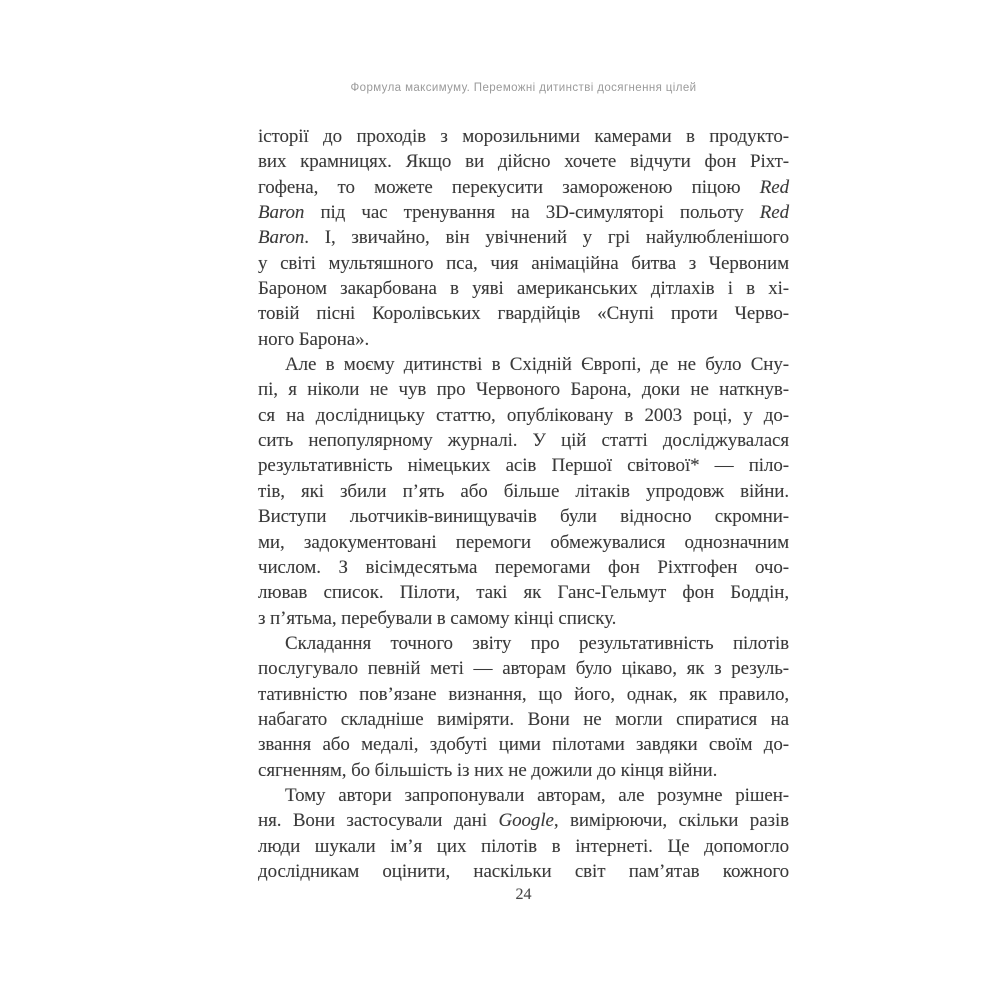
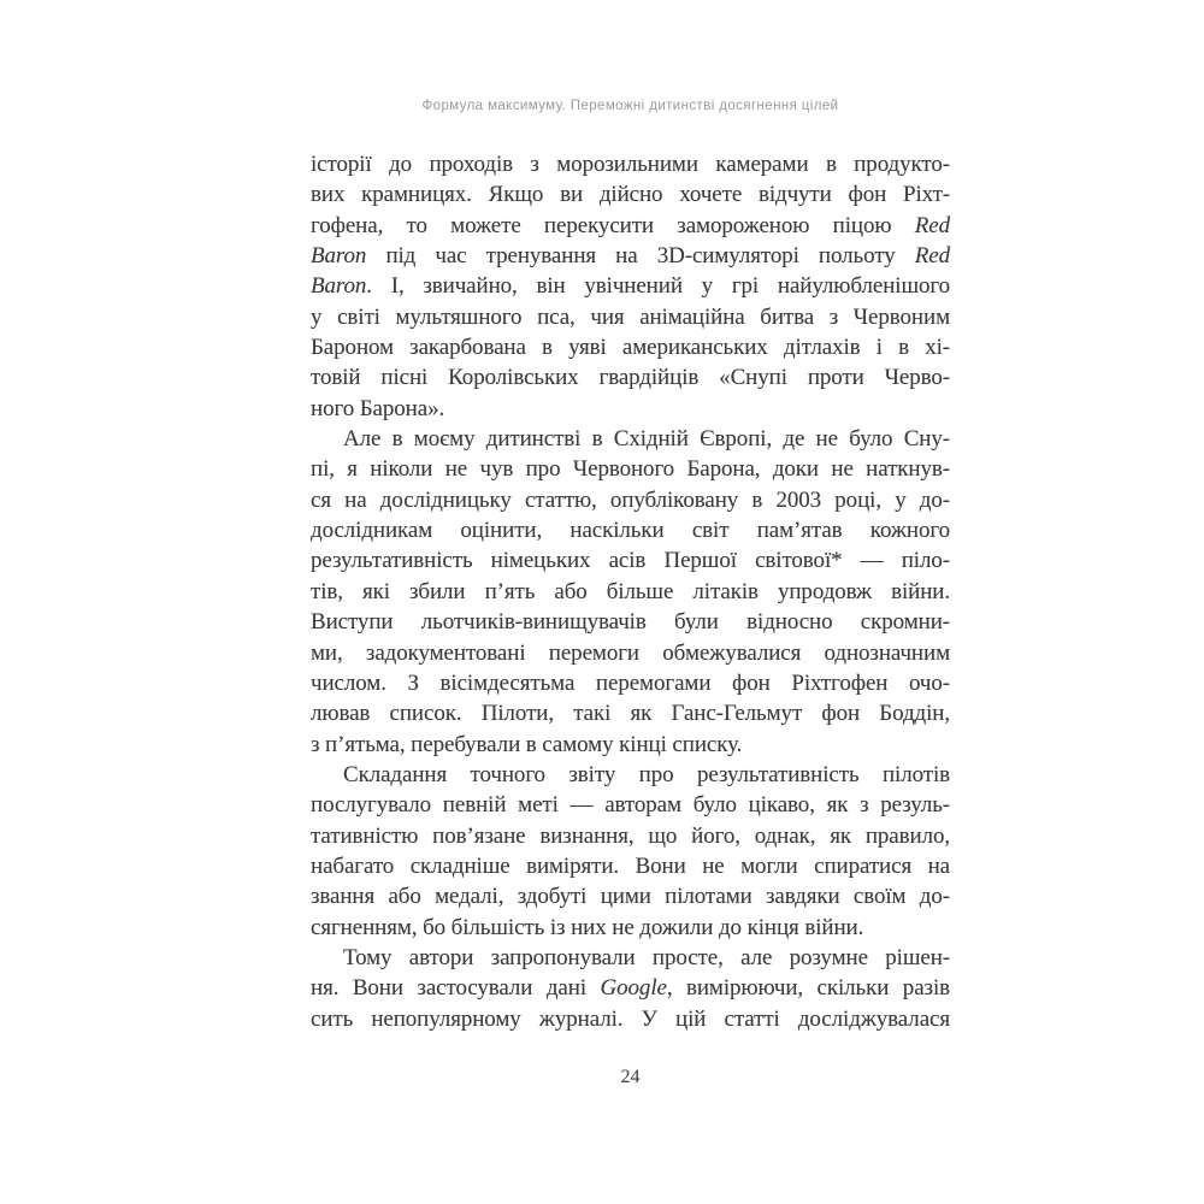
  Формула максимуму. Переможні дитинстві досягнення цілей
  історії до проходів з морозильними камерами в продукто-
  вих крамницях. Якщо ви дійсно хочете відчути фон Ріхт-
  гофена, то можете перекусити замороженою піцою Red
  Baron під час тренування на 3D-симуляторі польоту Red
  Baron. І, звичайно, він увічнений у грі найулюбленішого
  у світі мультяшного пса, чия анімаційна битва з Червоним
  Бароном закарбована в уяві американських дітлахів і в хі-
  товій пісні Королівських гвардійців «Снупі проти Черво-
  ного Барона».
  Але в моєму дитинстві в Східній Європі, де не було Сну-
  пі, я ніколи не чув про Червоного Барона, доки не наткнув-
  ся на дослідницьку статтю, опубліковану в 2003 році, у до-
- сить непопулярному журналі. У цій статті досліджувалася
+ дослідникам оцінити, наскільки світ пам’ятав кожного
  результативність німецьких асів Першої світової* — піло-
  тів, які збили п’ять або більше літаків упродовж війни.
  Виступи льотчиків-винищувачів були відносно скромни-
  ми, задокументовані перемоги обмежувалися однозначним
  числом. З вісімдесятьма перемогами фон Ріхтгофен очо-
  лював список. Пілоти, такі як Ганс-Гельмут фон Боддін,
  з п’ятьма, перебували в самому кінці списку.
  Складання точного звіту про результативність пілотів
  послугувало певній меті — авторам було цікаво, як з резуль-
  тативністю пов’язане визнання, що його, однак, як правило,
  набагато складніше виміряти. Вони не могли спиратися на
  звання або медалі, здобуті цими пілотами завдяки своїм до-
  сягненням, бо більшість із них не дожили до кінця війни.
- Тому автори запропонували авторам, але розумне рішен-
+ Тому автори запропонували просте, але розумне рішен-
  ня. Вони застосували дані Google, вимірюючи, скільки разів
- люди шукали ім’я цих пілотів в інтернеті. Це допомогло
- дослідникам оцінити, наскільки світ пам’ятав кожного
+ сить непопулярному журналі. У цій статті досліджувалася
  24
